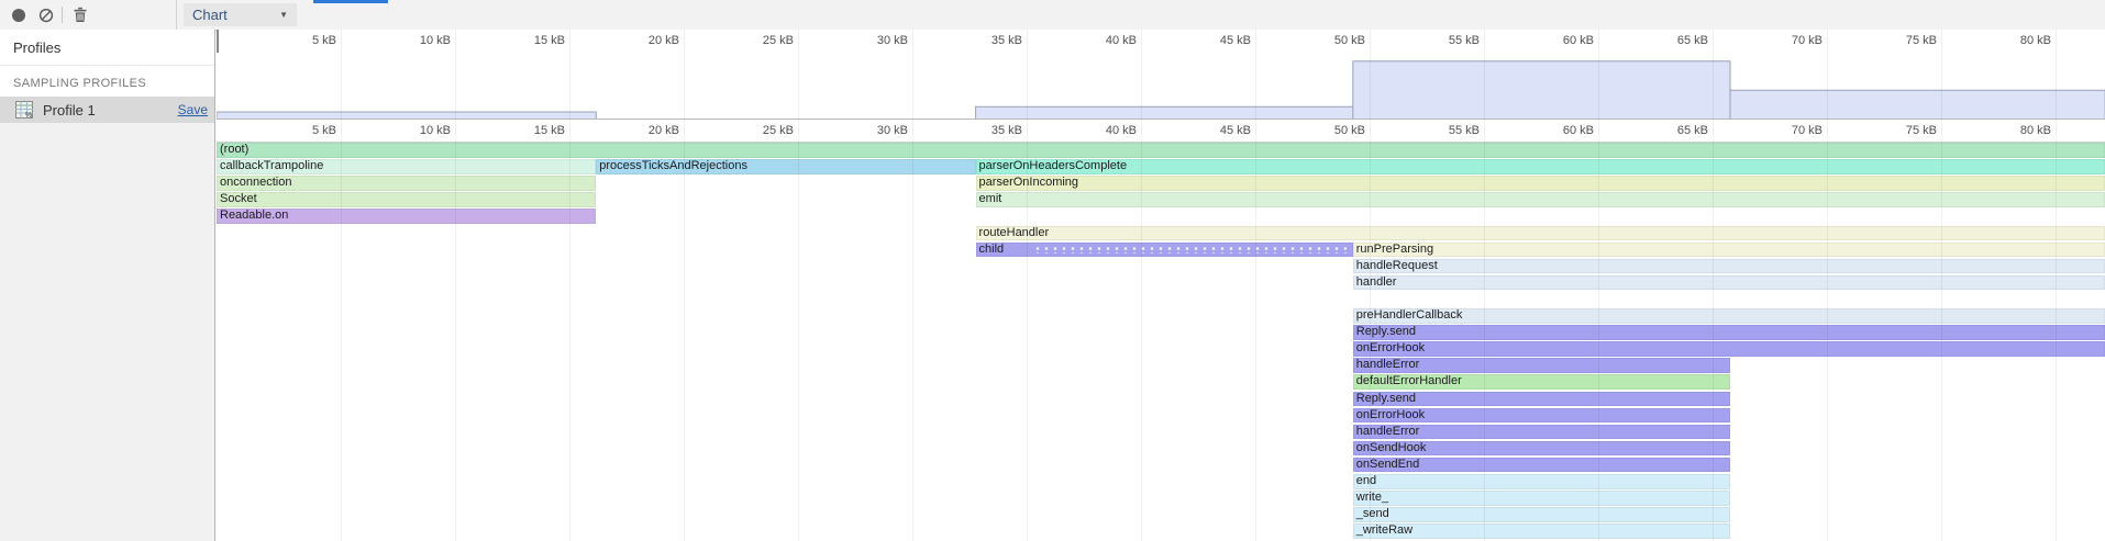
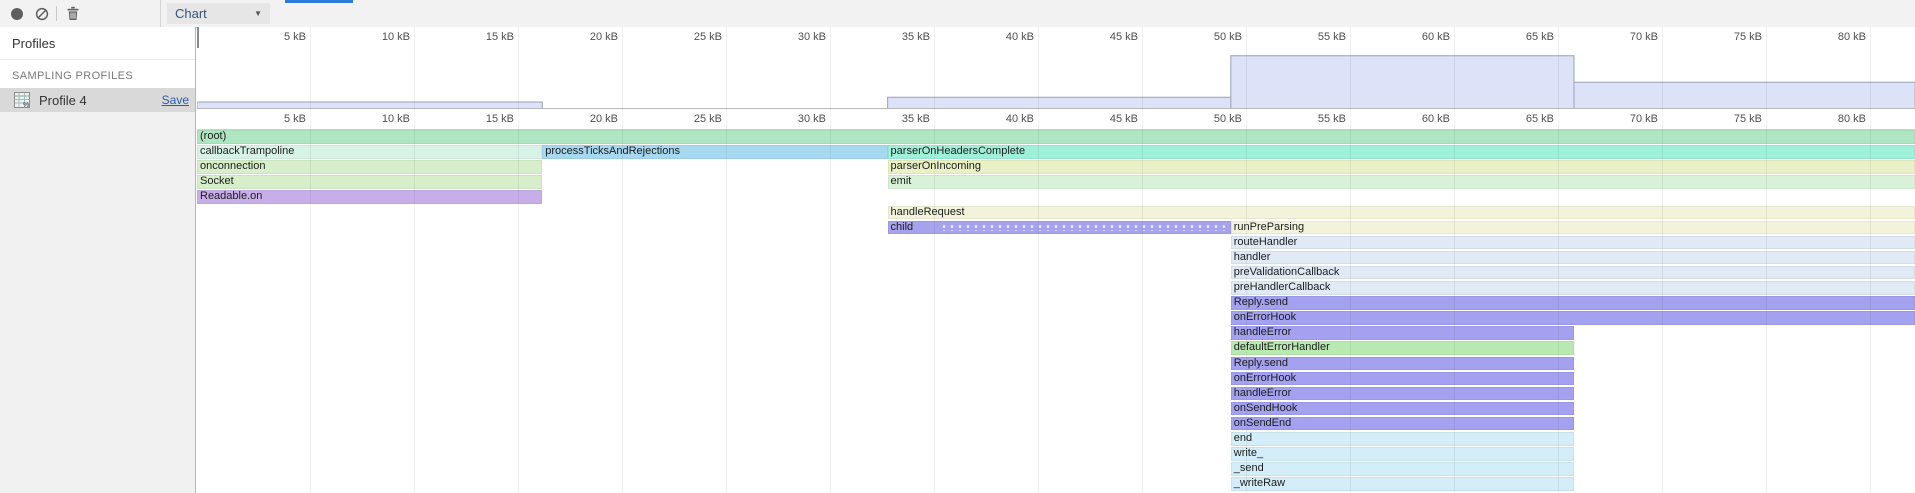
  Chart
  ▼
  Profiles
  SAMPLING PROFILES
- Profile 1
+ Profile 4
  Save
  5 kB
  10 kB
  15 kB
  20 kB
  25 kB
  30 kB
  35 kB
  40 kB
  45 kB
  50 kB
  55 kB
  60 kB
  65 kB
  70 kB
  75 kB
  80 kB
  5 kB
  10 kB
  15 kB
  20 kB
  25 kB
  30 kB
  35 kB
  40 kB
  45 kB
  50 kB
  55 kB
  60 kB
  65 kB
  70 kB
  75 kB
  80 kB
  (root)
  callbackTrampoline
  processTicksAndRejections
  parserOnHeadersComplete
  onconnection
  parserOnIncoming
  Socket
  emit
  Readable.on
- routeHandler
+ handleRequest
  child
  runPreParsing
- handleRequest
+ routeHandler
  handler
+ preValidationCallback
  preHandlerCallback
  Reply.send
  onErrorHook
  handleError
  defaultErrorHandler
  Reply.send
  onErrorHook
  handleError
  onSendHook
  onSendEnd
  end
  write_
  _send
  _writeRaw
